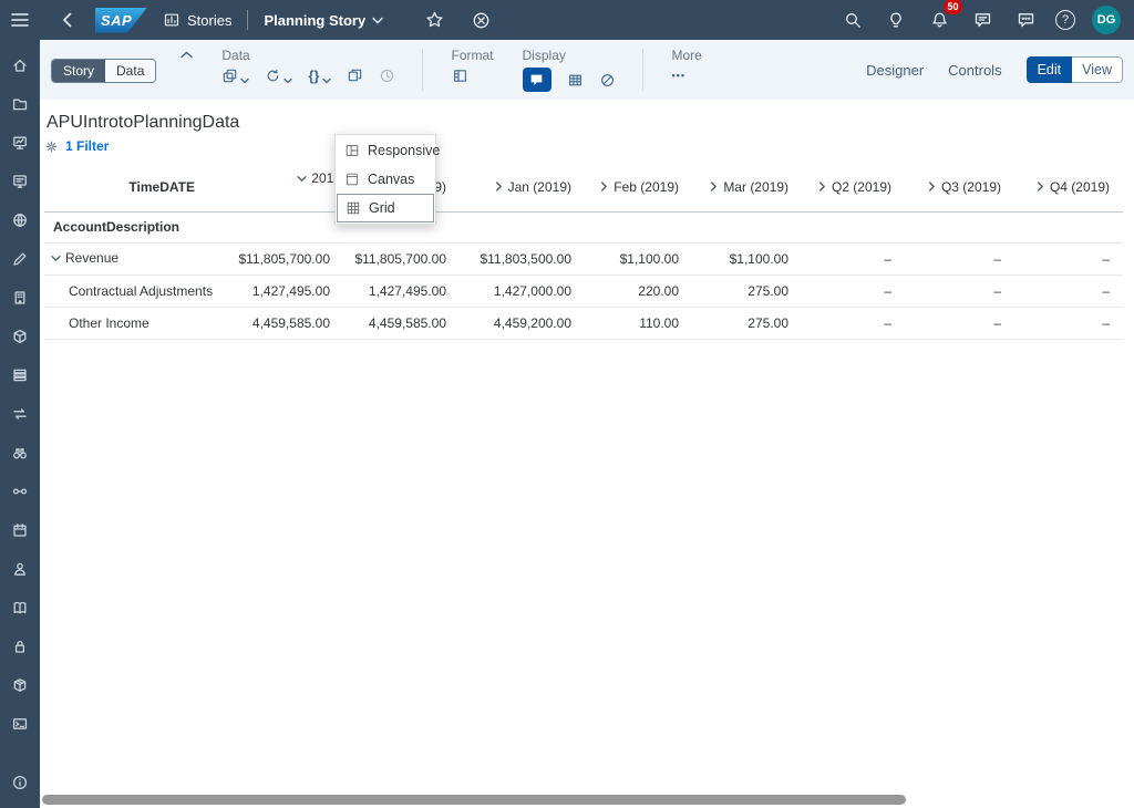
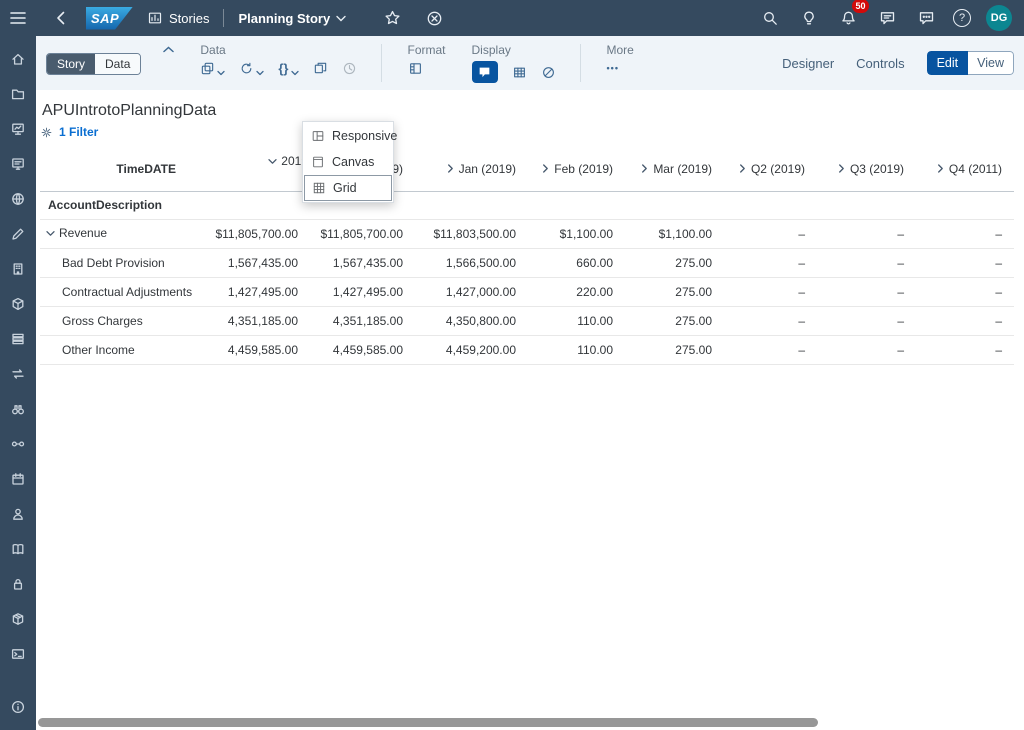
  SAP
  Stories
  Planning Story
  50
  ?
  DG
  Story
  Data
  Data
  {}
  Format
  Display
  More
  •••
  Designer
  Controls
  Edit
  View
  Responsive
  Canvas
  Grid
  APUIntrotoPlanningData
  1 Filter
- TimeDATE	201	9)	Jan (2019)	Feb (2019)	Mar (2019)	Q2 (2019)	Q3 (2019)	Q4 (2019)
+ TimeDATE	201	9)	Jan (2019)	Feb (2019)	Mar (2019)	Q2 (2019)	Q3 (2019)	Q4 (2011)
  AccountDescription
  Revenue	$11,805,700.00	$11,805,700.00	$11,803,500.00	$1,100.00	$1,100.00	–	–	–
+ Bad Debt Provision	1,567,435.00	1,567,435.00	1,566,500.00	660.00	275.00	–	–	–
  Contractual Adjustments	1,427,495.00	1,427,495.00	1,427,000.00	220.00	275.00	–	–	–
+ Gross Charges	4,351,185.00	4,351,185.00	4,350,800.00	110.00	275.00	–	–	–
  Other Income	4,459,585.00	4,459,585.00	4,459,200.00	110.00	275.00	–	–	–
